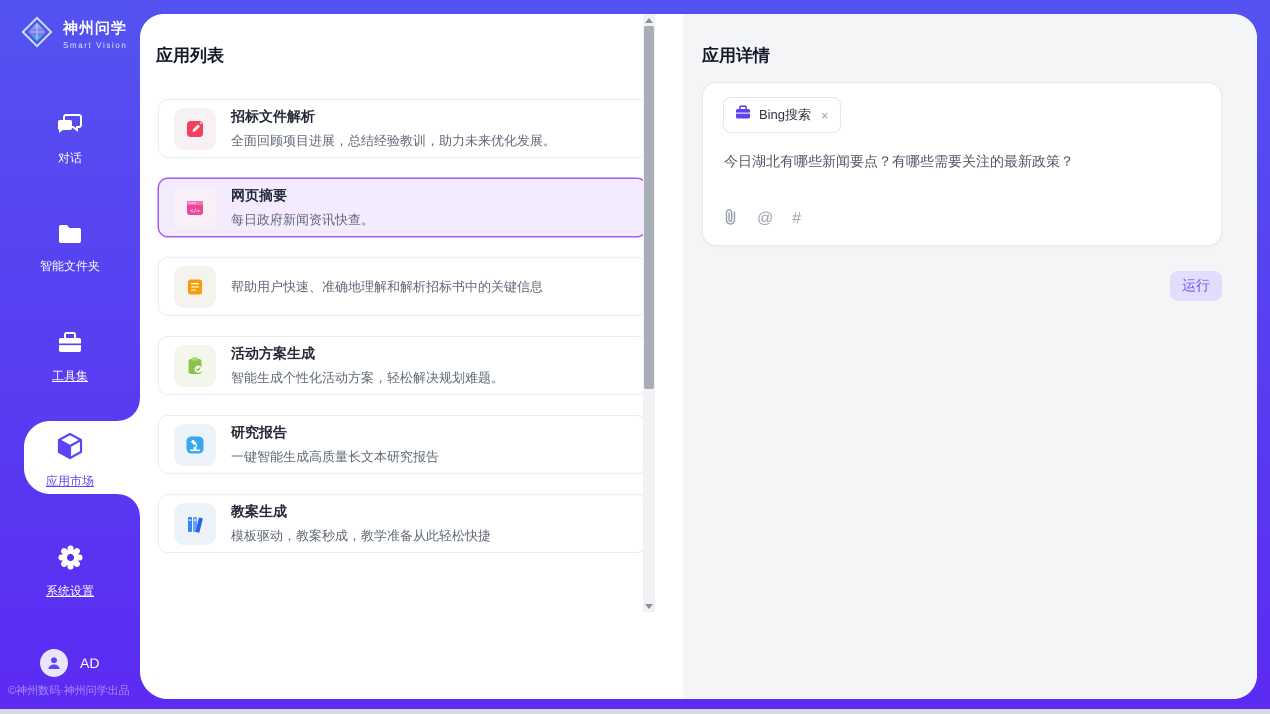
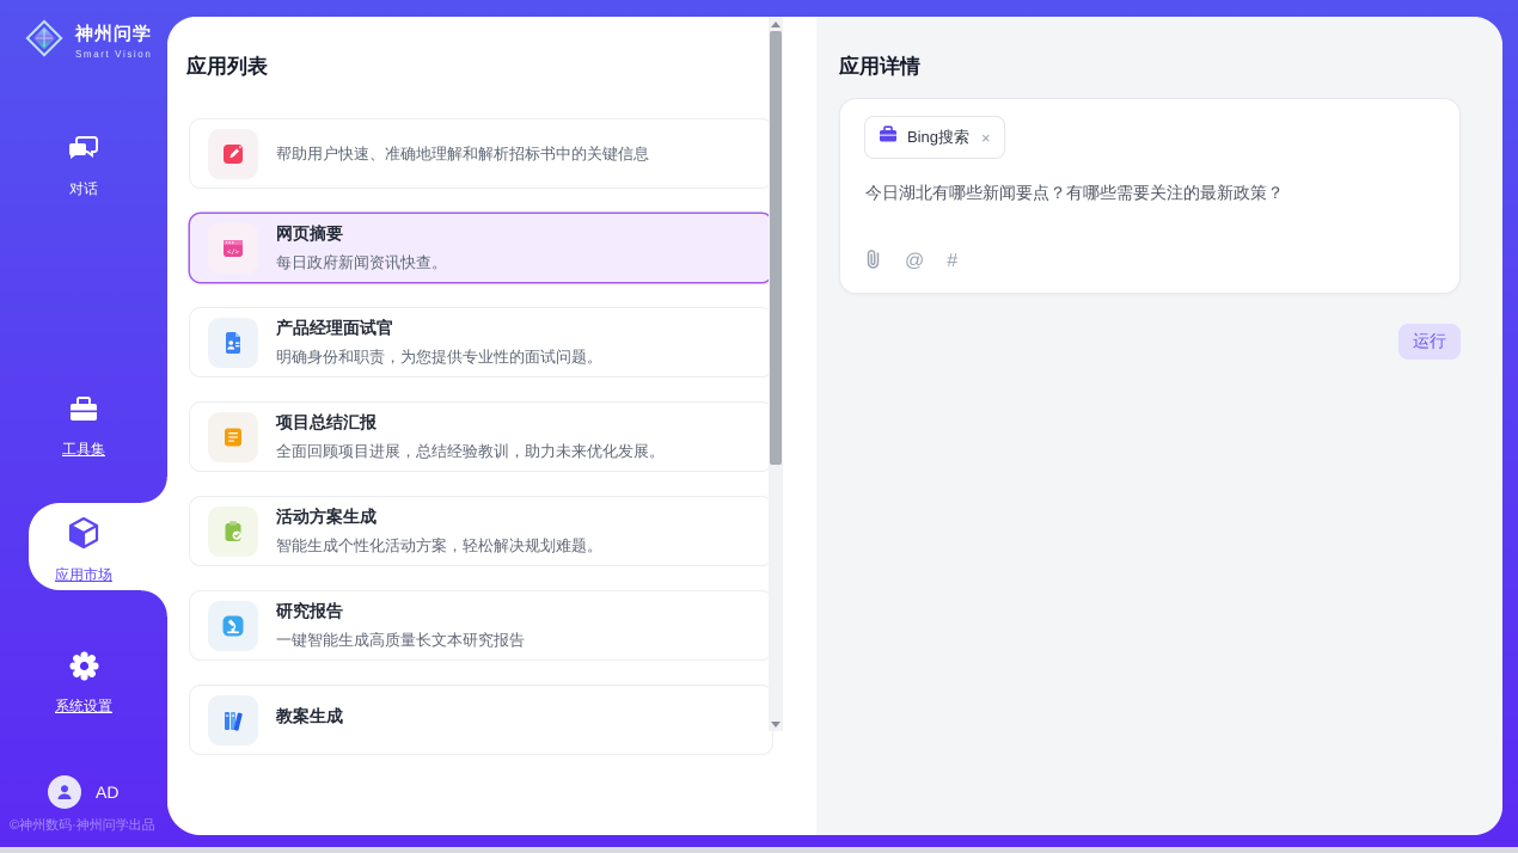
  神州问学
  Smart Vision
  对话
- 智能文件夹
  工具集
  应用市场
  系统设置
  AD
  ©神州数码·神州问学出品
  应用列表
- 招标文件解析
- 全面回顾项目进展，总结经验教训，助力未来优化发展。
+ 帮助用户快速、准确地理解和解析招标书中的关键信息
  网页摘要
  每日政府新闻资讯快查。
+ 产品经理面试官
+ 明确身份和职责，为您提供专业性的面试问题。
+ 项目总结汇报
- 帮助用户快速、准确地理解和解析招标书中的关键信息
+ 全面回顾项目进展，总结经验教训，助力未来优化发展。
  活动方案生成
  智能生成个性化活动方案，轻松解决规划难题。
  研究报告
  一键智能生成高质量长文本研究报告
  教案生成
- 模板驱动，教案秒成，教学准备从此轻松快捷
  应用详情
  Bing搜索
  ×
  今日湖北有哪些新闻要点？有哪些需要关注的最新政策？
  @
  #
  运行
